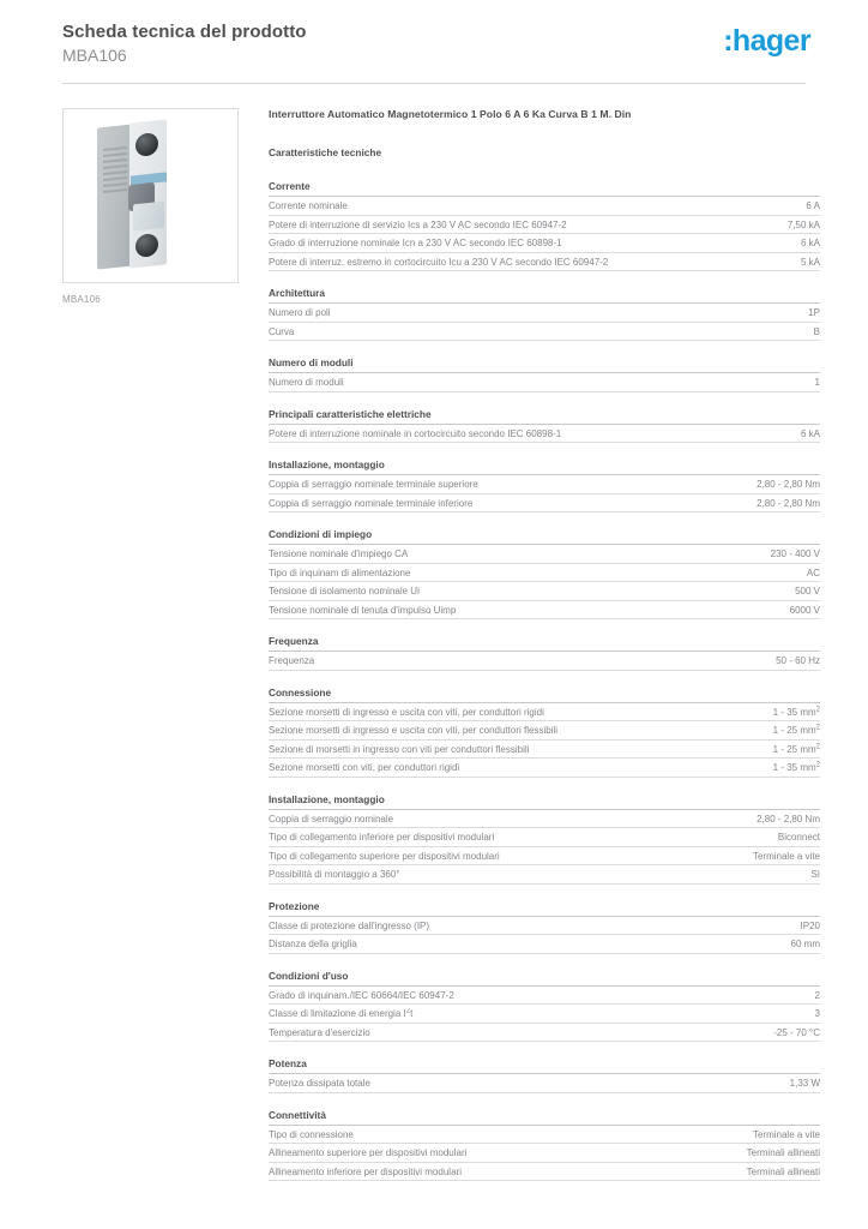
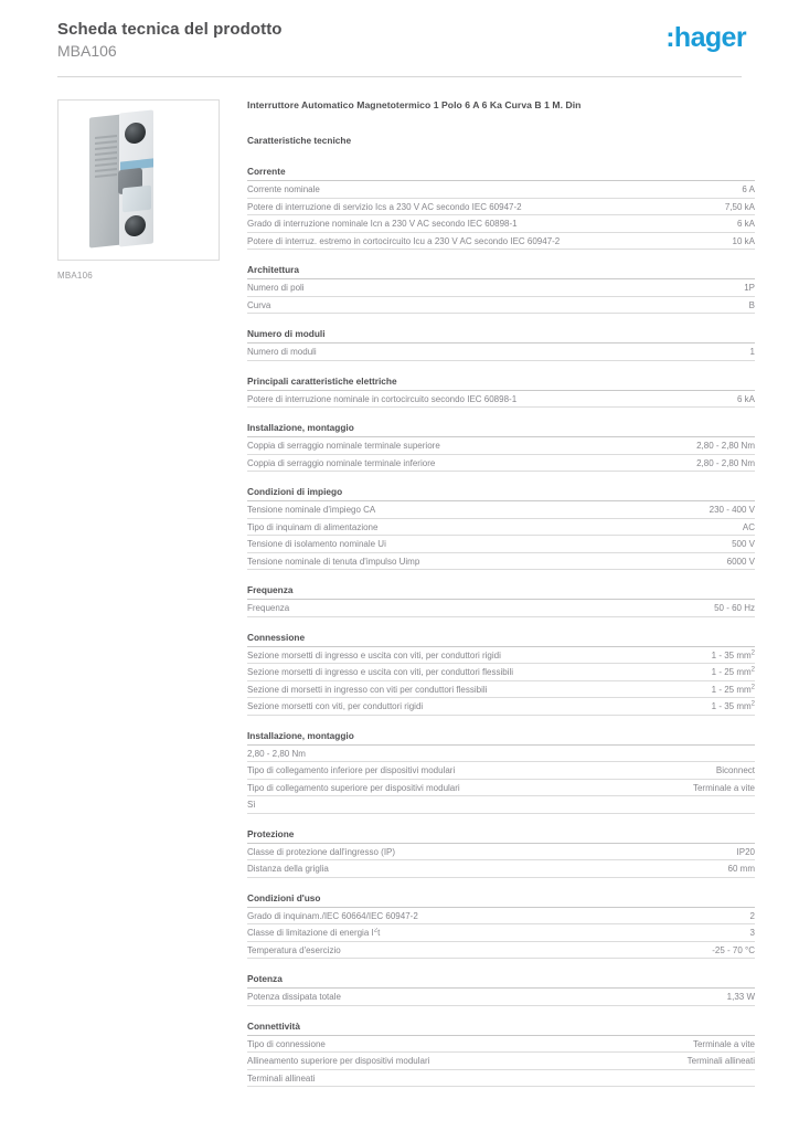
  Scheda tecnica del prodotto
  MBA106
  :hager
  MBA106
  Interruttore Automatico Magnetotermico 1 Polo 6 A 6 Ka Curva B 1 M. Din
  Caratteristiche tecniche
  Corrente
  Corrente nominale
  6 A
  Potere di interruzione di servizio Ics a 230 V AC secondo IEC 60947-2
  7,50 kA
  Grado di interruzione nominale Icn a 230 V AC secondo IEC 60898-1
  6 kA
  Potere di interruz. estremo in cortocircuito Icu a 230 V AC secondo IEC 60947-2
- 5 kA
+ 10 kA
  Architettura
  Numero di poli
  1P
  Curva
  B
  Numero di moduli
  Numero di moduli
  1
  Principali caratteristiche elettriche
  Potere di interruzione nominale in cortocircuito secondo IEC 60898-1
  6 kA
  Installazione, montaggio
  Coppia di serraggio nominale terminale superiore
  2,80 - 2,80 Nm
  Coppia di serraggio nominale terminale inferiore
  2,80 - 2,80 Nm
  Condizioni di impiego
  Tensione nominale d'impiego CA
  230 - 400 V
  Tipo di inquinam di alimentazione
  AC
  Tensione di isolamento nominale Ui
  500 V
  Tensione nominale di tenuta d'impulso Uimp
  6000 V
  Frequenza
  Frequenza
  50 - 60 Hz
  Connessione
  Sezione morsetti di ingresso e uscita con viti, per conduttori rigidi
  1 - 35 mm
  Sezione morsetti di ingresso e uscita con viti, per conduttori flessibili
  1 - 25 mm
  Sezione di morsetti in ingresso con viti per conduttori flessibili
  1 - 25 mm
  Sezione morsetti con viti, per conduttori rigidi
  1 - 35 mm
  Installazione, montaggio
- Coppia di serraggio nominale
  2,80 - 2,80 Nm
  Tipo di collegamento inferiore per dispositivi modulari
  Biconnect
  Tipo di collegamento superiore per dispositivi modulari
  Terminale a vite
- Possibilità di montaggio a 360°
  Sì
  Protezione
  Classe di protezione dall'ingresso (IP)
  IP20
  Distanza della griglia
  60 mm
  Condizioni d'uso
  Grado di inquinam./IEC 60664/IEC 60947-2
  2
  Classe di limitazione di energia I t
  3
  Temperatura d'esercizio
  -25 - 70 °C
  Potenza
  Potenza dissipata totale
  1,33 W
  Connettività
  Tipo di connessione
  Terminale a vite
  Allineamento superiore per dispositivi modulari
  Terminali allineati
- Allineamento inferiore per dispositivi modulari
  Terminali allineati
